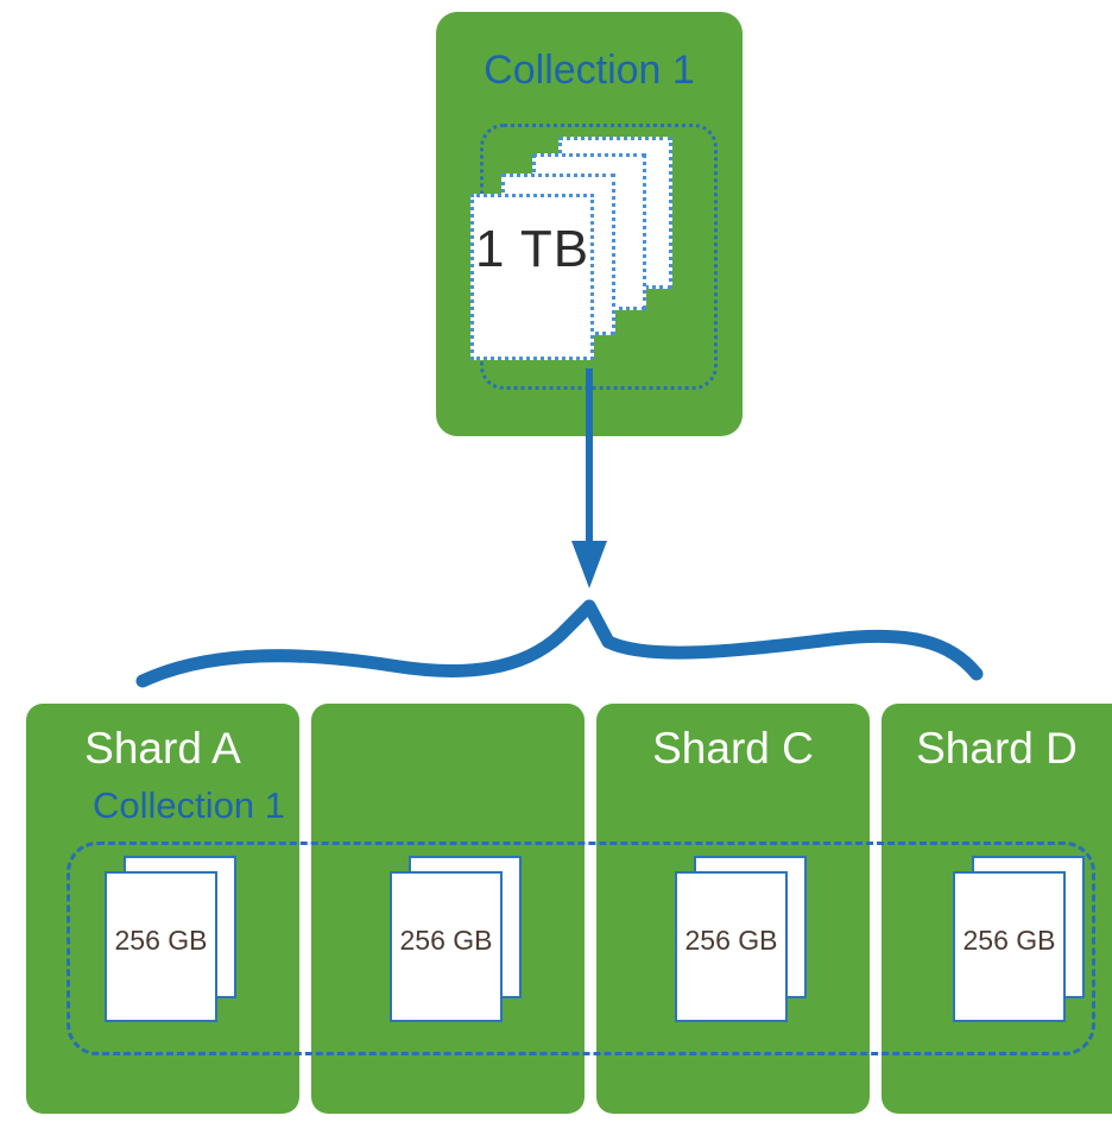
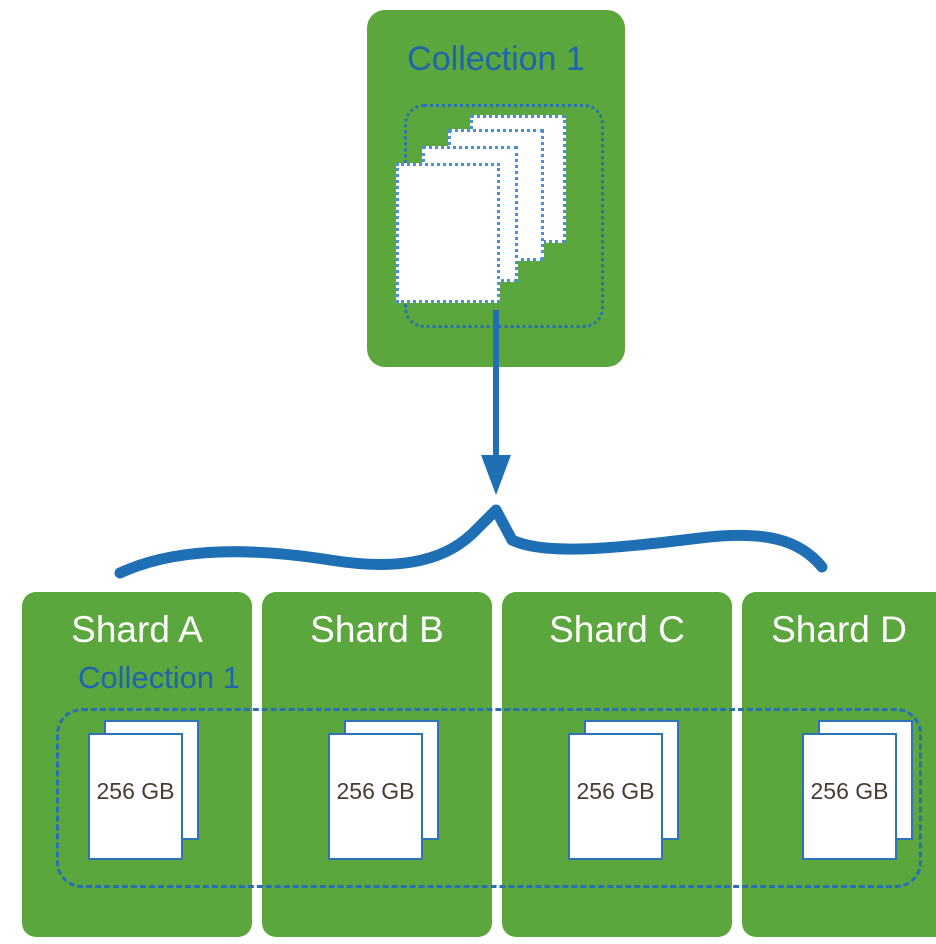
  Collection 1
- 1 TB
  Shard A
  256 GB
+ Shard B
  256 GB
  Shard C
  256 GB
  Shard D
  256 GB
  Collection 1
